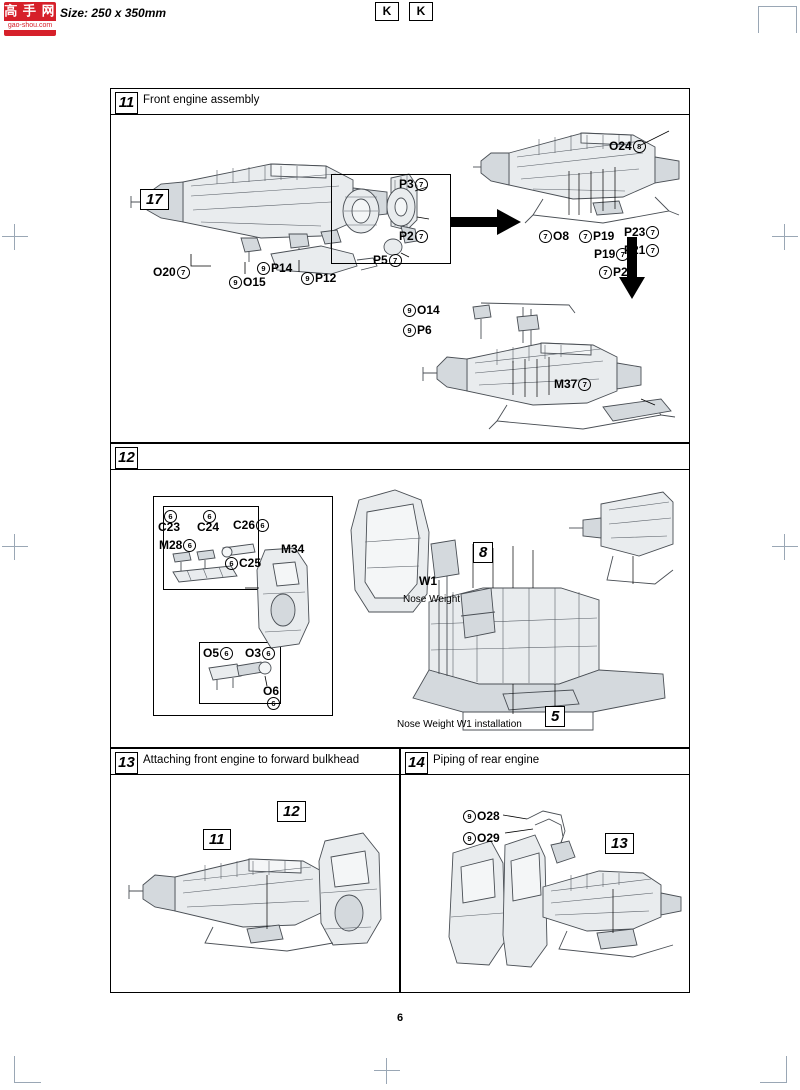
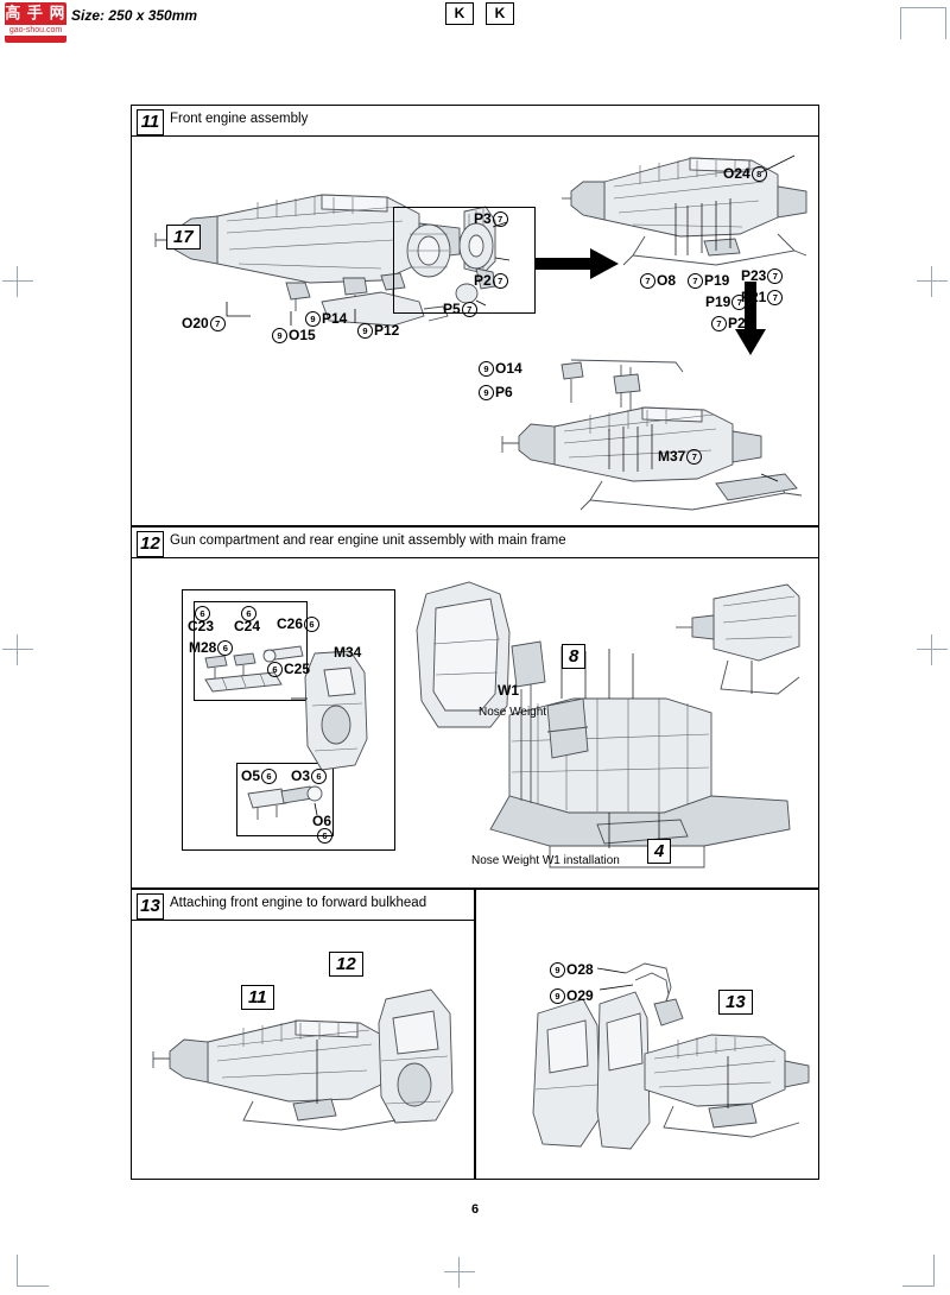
  高 手 网
  Size: 250 x 350mm
  K
  K
  11
  Front engine assembly
  17
  P3 7
  P2 7
  P5 7
  9 P14
  9 P12
  9 O15
  O20 7
  O24 8
  7 O8
  7 P19
  P19 7
  P23 7
  P21 7
  7 P21
  9 O14
  9 P6
  M37 7
  12
+ Gun compartment and rear engine unit assembly with main frame
  6
  C23
  6
  C24
  C26 6
  6 C25
  M28 6
  M34
  O5 6
  O3 6
  O6
  6
  W1
  Nose Weight
  Nose Weight W1 installation
  8
- 5
+ 4
  13
  Attaching front engine to forward bulkhead
  11
  12
- 14
- Piping of rear engine
  9 O28
  9 O29
  13
  6
